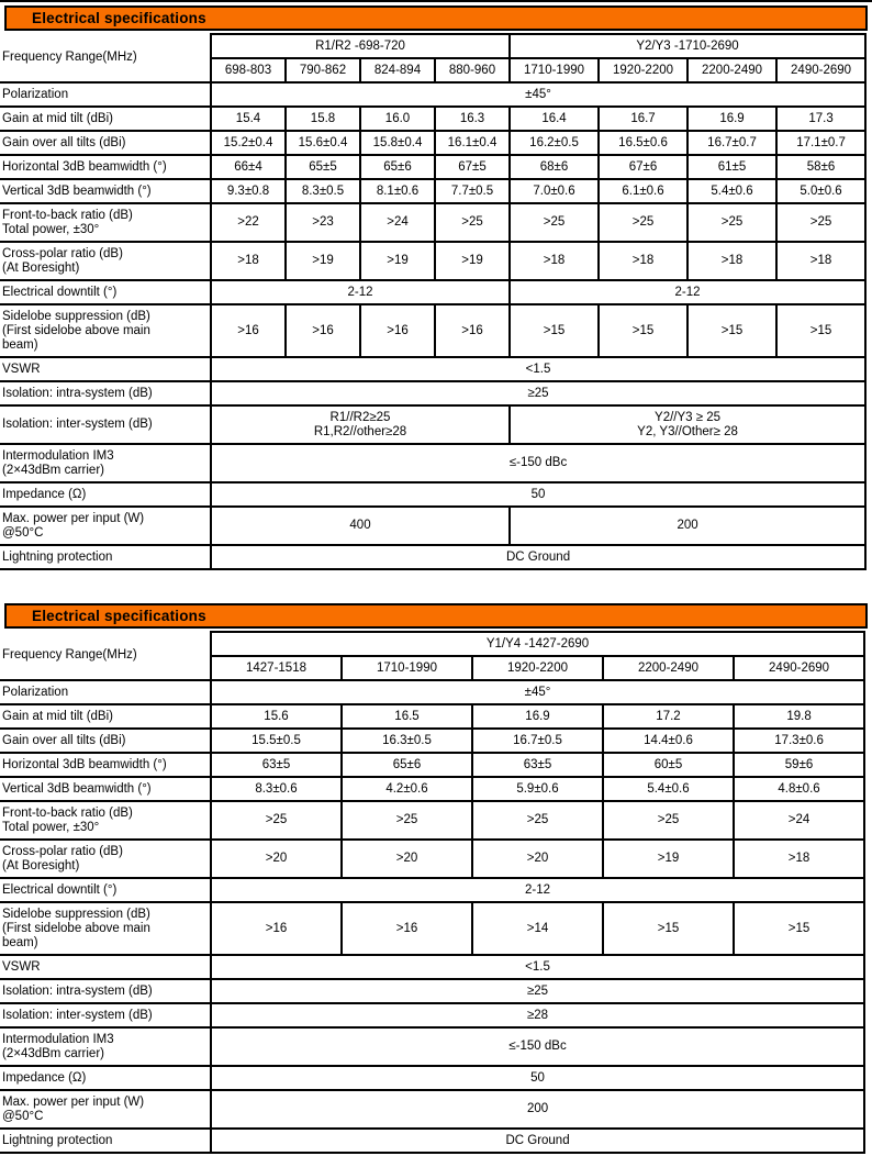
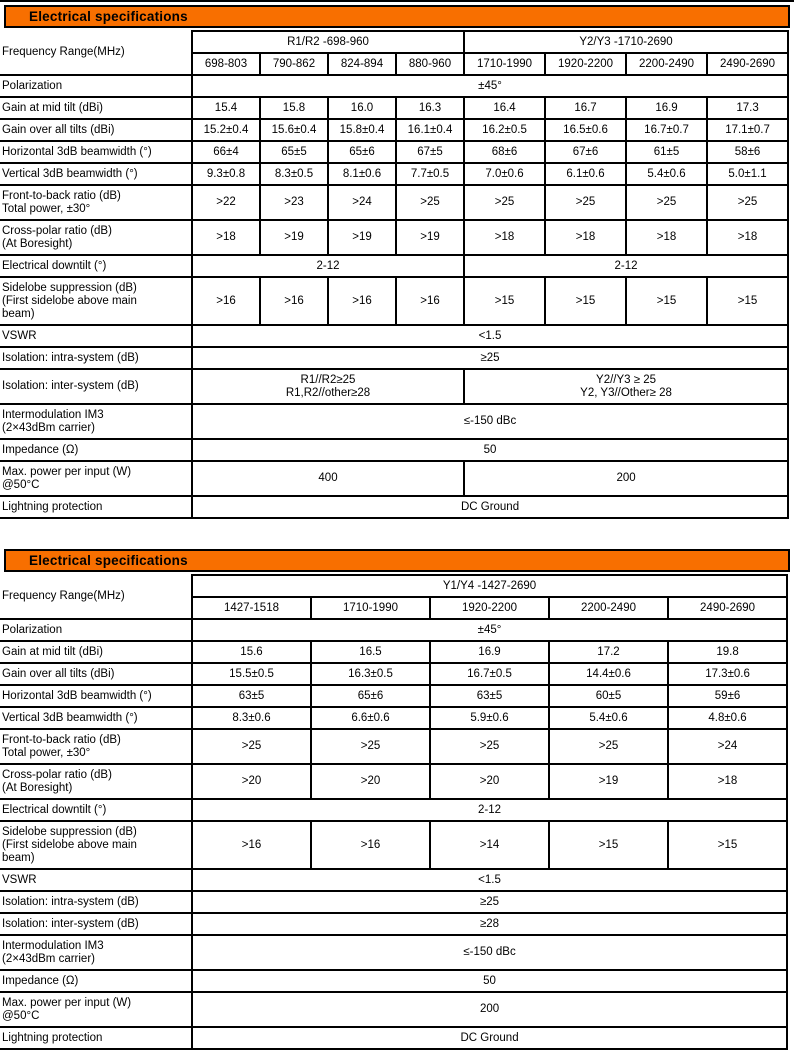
  Electrical specifications
- Frequency Range(MHz)	R1/R2 -698-720	Y2/Y3 -1710-2690
+ Frequency Range(MHz)	R1/R2 -698-960	Y2/Y3 -1710-2690
  698-803	790-862	824-894	880-960	1710-1990	1920-2200	2200-2490	2490-2690
  Polarization	±45°
  Gain at mid tilt (dBi)	15.4	15.8	16.0	16.3	16.4	16.7	16.9	17.3
  Gain over all tilts (dBi)	15.2±0.4	15.6±0.4	15.8±0.4	16.1±0.4	16.2±0.5	16.5±0.6	16.7±0.7	17.1±0.7
  Horizontal 3dB beamwidth (°)	66±4	65±5	65±6	67±5	68±6	67±6	61±5	58±6
- Vertical 3dB beamwidth (°)	9.3±0.8	8.3±0.5	8.1±0.6	7.7±0.5	7.0±0.6	6.1±0.6	5.4±0.6	5.0±0.6
+ Vertical 3dB beamwidth (°)	9.3±0.8	8.3±0.5	8.1±0.6	7.7±0.5	7.0±0.6	6.1±0.6	5.4±0.6	5.0±1.1
  Front-to-back ratio (dB)Total power, ±30°	>22	>23	>24	>25	>25	>25	>25	>25
  Cross-polar ratio (dB)(At Boresight)	>18	>19	>19	>19	>18	>18	>18	>18
  Electrical downtilt (°)	2-12	2-12
  Sidelobe suppression (dB)(First sidelobe above mainbeam)	>16	>16	>16	>16	>15	>15	>15	>15
  VSWR	<1.5
  Isolation: intra-system (dB)	≥25
  Isolation: inter-system (dB)	R1//R2≥25R1,R2//other≥28	Y2//Y3 ≥ 25Y2, Y3//Other≥ 28
  Intermodulation IM3(2×43dBm carrier)	≤-150 dBc
  Impedance (Ω)	50
  Max. power per input (W)@50°C	400	200
  Lightning protection	DC Ground
  Electrical specifications
  Frequency Range(MHz)	Y1/Y4 -1427-2690
  1427-1518	1710-1990	1920-2200	2200-2490	2490-2690
  Polarization	±45°
  Gain at mid tilt (dBi)	15.6	16.5	16.9	17.2	19.8
  Gain over all tilts (dBi)	15.5±0.5	16.3±0.5	16.7±0.5	14.4±0.6	17.3±0.6
  Horizontal 3dB beamwidth (°)	63±5	65±6	63±5	60±5	59±6
- Vertical 3dB beamwidth (°)	8.3±0.6	4.2±0.6	5.9±0.6	5.4±0.6	4.8±0.6
+ Vertical 3dB beamwidth (°)	8.3±0.6	6.6±0.6	5.9±0.6	5.4±0.6	4.8±0.6
  Front-to-back ratio (dB)Total power, ±30°	>25	>25	>25	>25	>24
  Cross-polar ratio (dB)(At Boresight)	>20	>20	>20	>19	>18
  Electrical downtilt (°)	2-12
  Sidelobe suppression (dB)(First sidelobe above mainbeam)	>16	>16	>14	>15	>15
  VSWR	<1.5
  Isolation: intra-system (dB)	≥25
  Isolation: inter-system (dB)	≥28
  Intermodulation IM3(2×43dBm carrier)	≤-150 dBc
  Impedance (Ω)	50
  Max. power per input (W)@50°C	200
  Lightning protection	DC Ground
